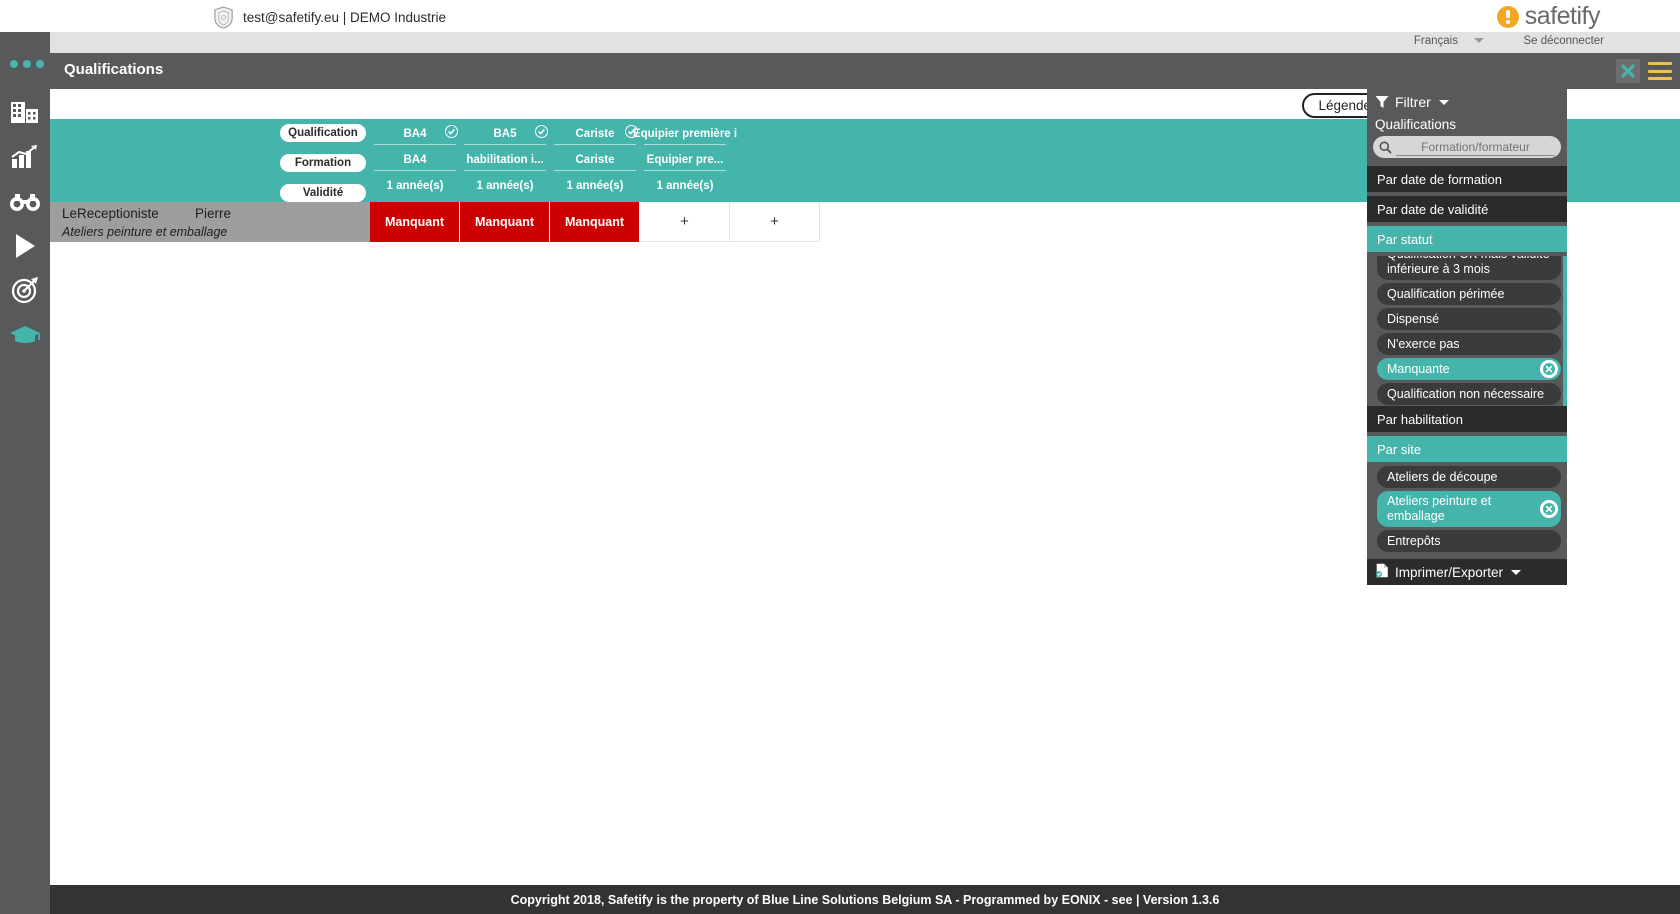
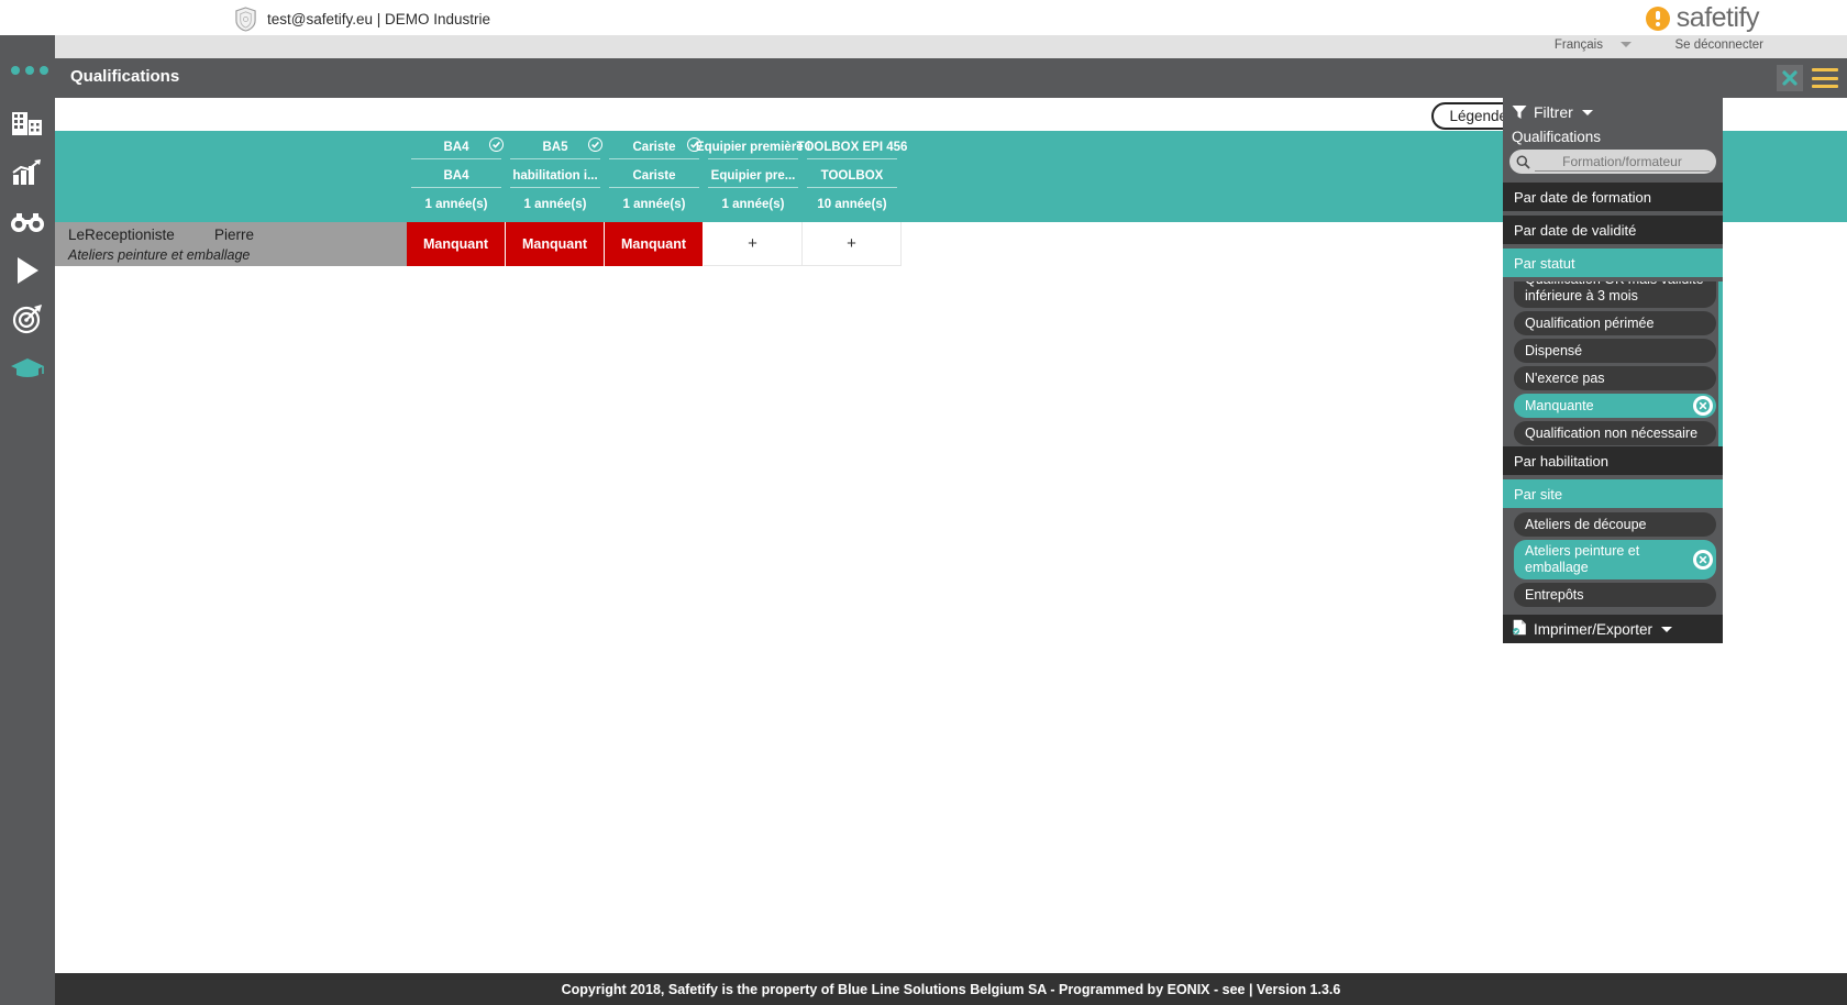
  test@safetify.eu | DEMO Industrie
  safetify
  Français
  Se déconnecter
  Qualifications
  Légend
- Qualification
- Formation
- Validité
  BA4
  BA4
  1 année(s)
  BA5
  habilitation i...
  1 année(s)
  Cariste
  Cariste
  1 année(s)
  Equipier première i
  Equipier pre...
  1 année(s)
+ TOOLBOX EPI 456
+ TOOLBOX
+ 10 année(s)
  LeReceptioniste
  Pierre
  Ateliers peinture et emballage
  Manquant
  Manquant
  Manquant
  +
  +
  Filtrer
  Qualifications
  Formation/formateur
  Par date de formation
  Par date de validité
  Par statut
  Qualification périmée
  Dispensé
  N'exerce pas
  Manquante
  Qualification non nécessaire
  Par habilitation
  Par site
  Ateliers de découpe
  Ateliers peinture et emballage
  Entrepôts
  Imprimer/Exporter
  Copyright 2018, Safetify is the property of Blue Line Solutions Belgium SA - Programmed by EONIX - see | Version 1.3.6
